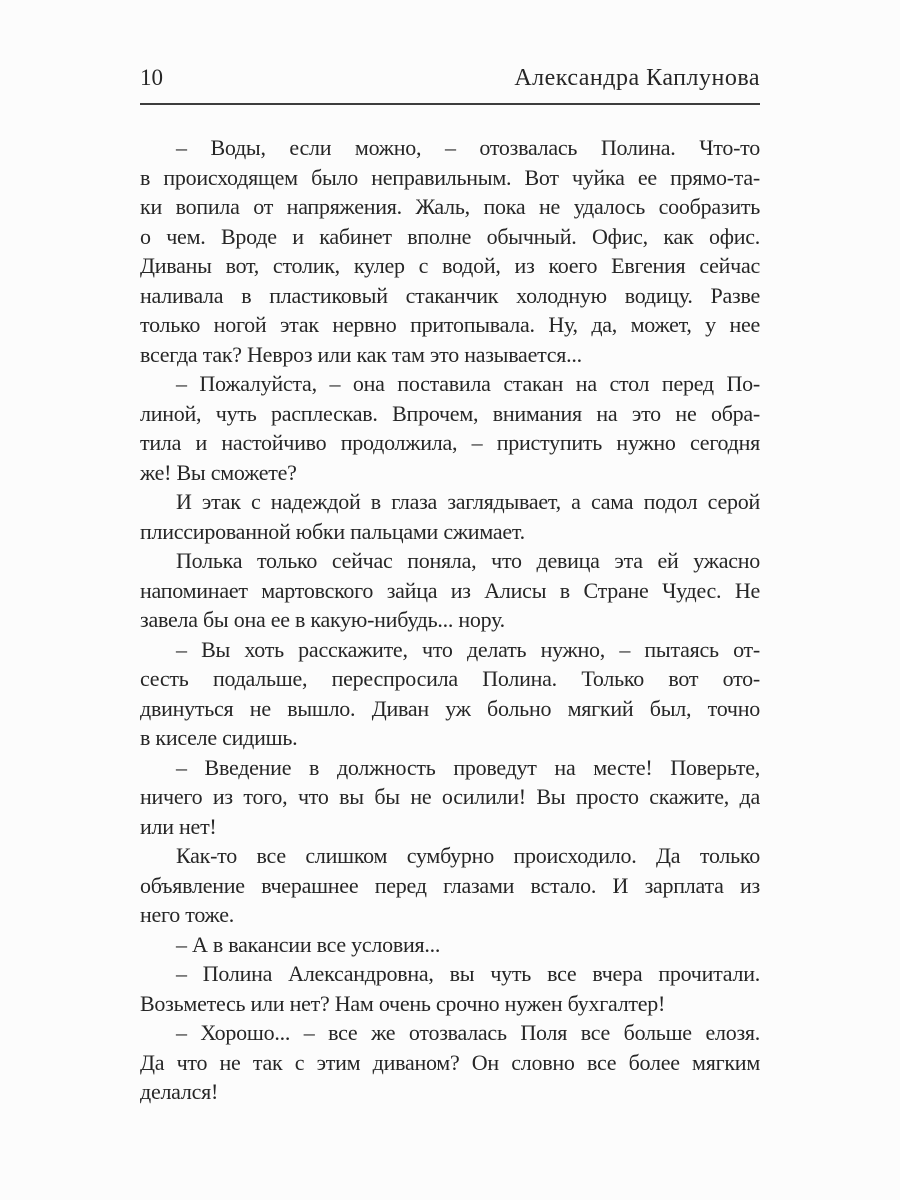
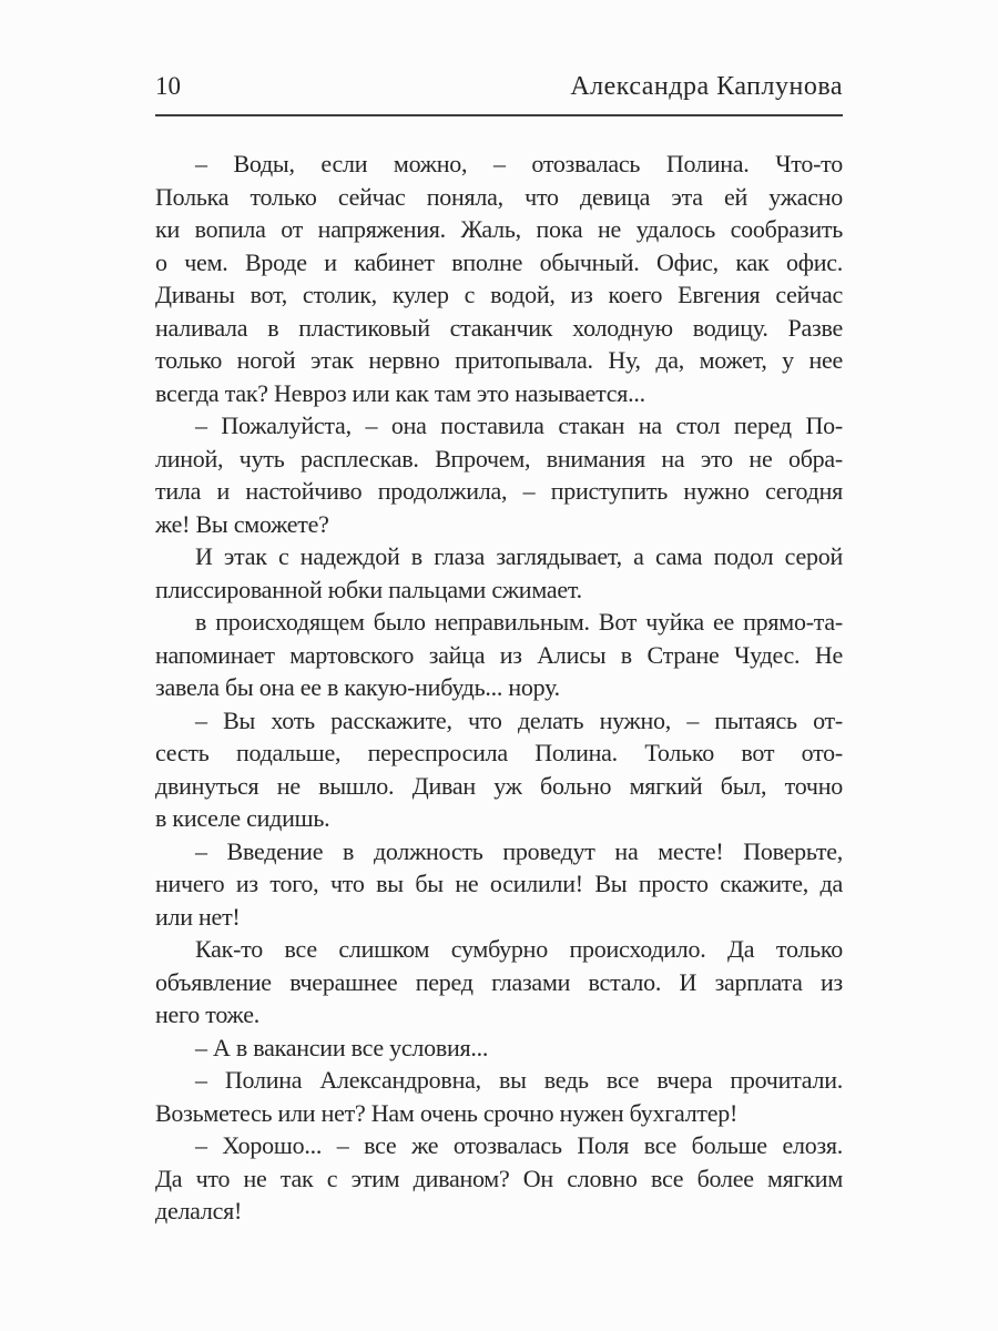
  10
  Александра Каплунова
  – Воды, если можно, – отозвалась Полина. Что-то
- в происходящем было неправильным. Вот чуйка ее прямо-та-
+ Полька только сейчас поняла, что девица эта ей ужасно
  ки вопила от напряжения. Жаль, пока не удалось сообразить
  о чем. Вроде и кабинет вполне обычный. Офис, как офис.
  Диваны вот, столик, кулер с водой, из коего Евгения сейчас
  наливала в пластиковый стаканчик холодную водицу. Разве
  только ногой этак нервно притопывала. Ну, да, может, у нее
  всегда так? Невроз или как там это называется...
  – Пожалуйста, – она поставила стакан на стол перед По-
  линой, чуть расплескав. Впрочем, внимания на это не обра-
  тила и настойчиво продолжила, – приступить нужно сегодня
  же! Вы сможете?
  И этак с надеждой в глаза заглядывает, а сама подол серой
  плиссированной юбки пальцами сжимает.
- Полька только сейчас поняла, что девица эта ей ужасно
+ в происходящем было неправильным. Вот чуйка ее прямо-та-
  напоминает мартовского зайца из Алисы в Стране Чудес. Не
  завела бы она ее в какую-нибудь... нору.
  – Вы хоть расскажите, что делать нужно, – пытаясь от-
  сесть подальше, переспросила Полина. Только вот ото-
  двинуться не вышло. Диван уж больно мягкий был, точно
  в киселе сидишь.
  – Введение в должность проведут на месте! Поверьте,
  ничего из того, что вы бы не осилили! Вы просто скажите, да
  или нет!
  Как-то все слишком сумбурно происходило. Да только
  объявление вчерашнее перед глазами встало. И зарплата из
  него тоже.
  – А в вакансии все условия...
- – Полина Александровна, вы чуть все вчера прочитали.
+ – Полина Александровна, вы ведь все вчера прочитали.
  Возьметесь или нет? Нам очень срочно нужен бухгалтер!
  – Хорошо... – все же отозвалась Поля все больше елозя.
  Да что не так с этим диваном? Он словно все более мягким
  делался!
